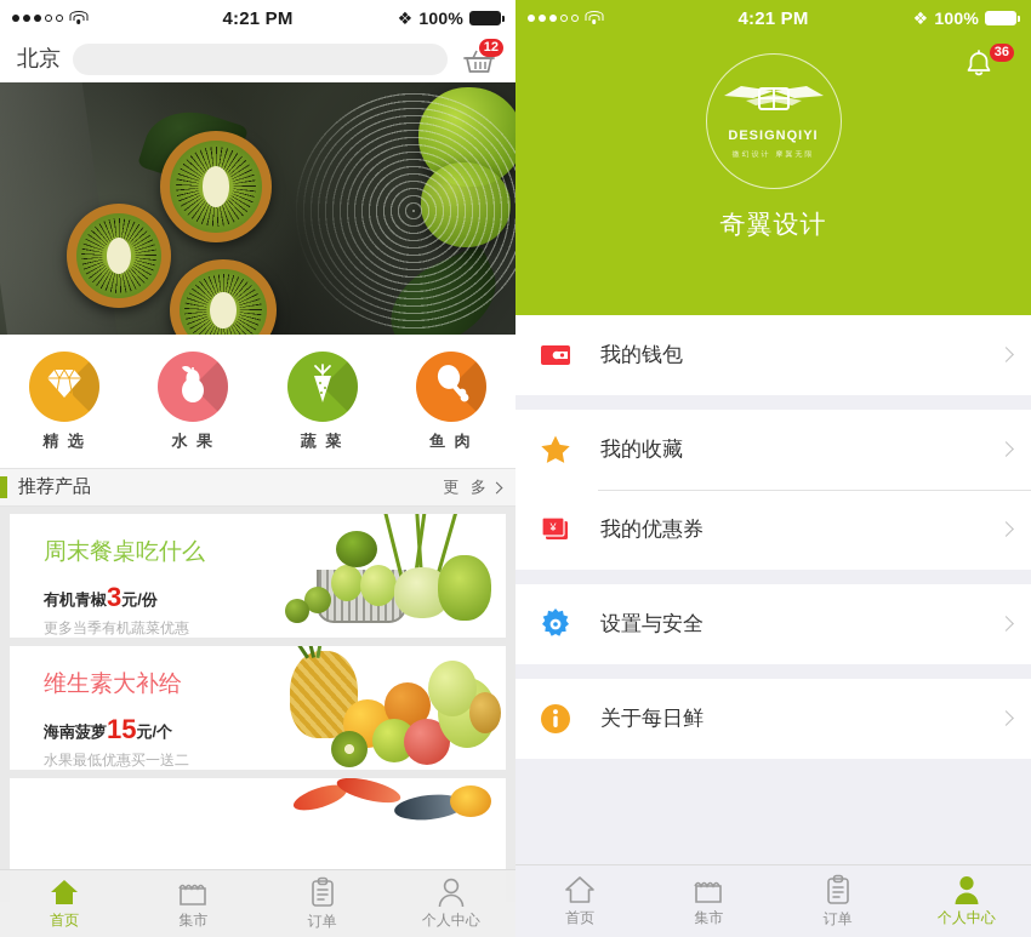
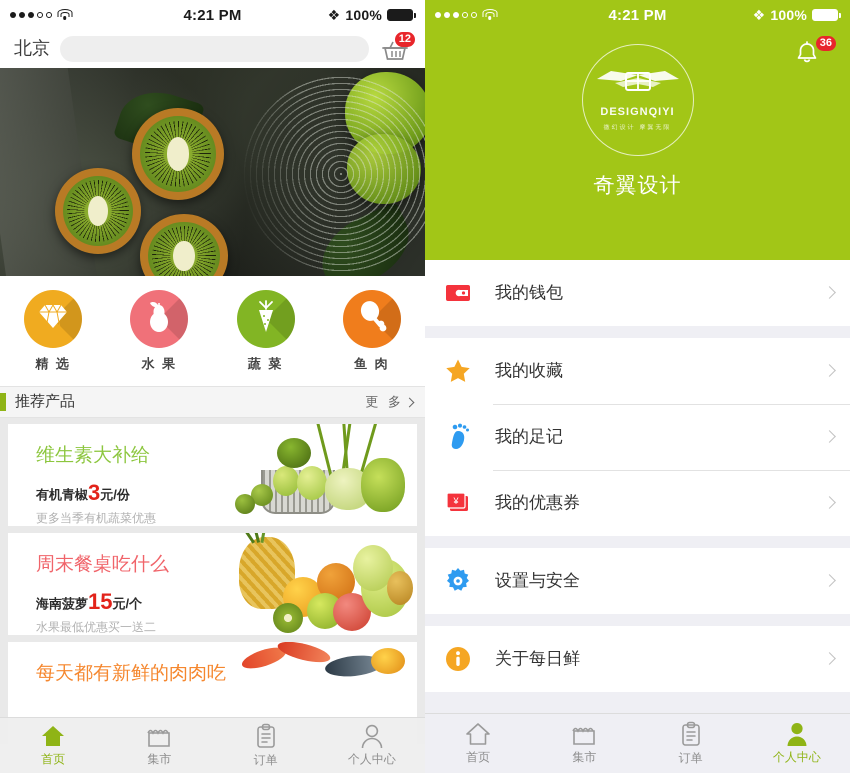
  4:21 PM
  ❖
  100%
  北京
  12
  精 选
  水 果
  蔬 菜
  鱼 肉
  推荐产品
  更 多
- 周末餐桌吃什么
+ 维生素大补给
  有机青椒3元/份
  更多当季有机蔬菜优惠
- 维生素大补给
+ 周末餐桌吃什么
  海南菠萝15元/个
  水果最低优惠买一送二
+ 每天都有新鲜的肉肉吃
  首页
  集市
  订单
  个人中心
  4:21 PM
  ❖
  100%
  36
  DESIGNQIYI
  奇翼设计
  我的钱包
  我的收藏
+ 我的足记
  ¥
  我的优惠券
  设置与安全
  关于每日鲜
  首页
  集市
  订单
  个人中心
